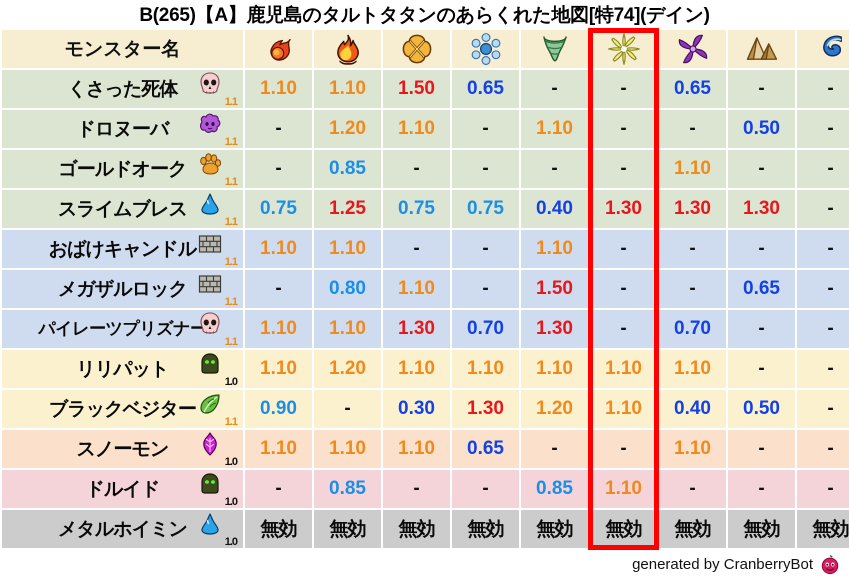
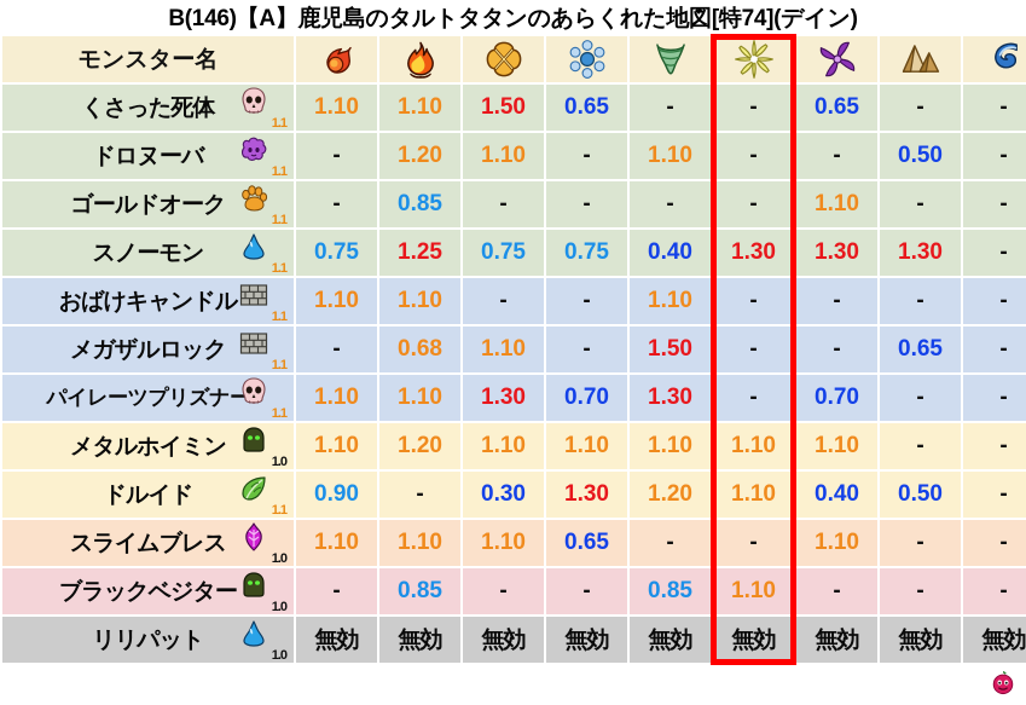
- B(265)【A】鹿児島のタルトタタンのあらくれた地図[特74](デイン)
+ B(146)【A】鹿児島のタルトタタンのあらくれた地図[特74](デイン)
  モンスター名
  くさった死体 1.1	1.10	1.10	1.50	0.65	-	-	0.65	-	-
  ドロヌーバ 1.1	-	1.20	1.10	-	1.10	-	-	0.50	-
  ゴールドオーク 1.1	-	0.85	-	-	-	-	1.10	-	-
- スライムブレス 1.1	0.75	1.25	0.75	0.75	0.40	1.30	1.30	1.30	-
+ スノーモン 1.1	0.75	1.25	0.75	0.75	0.40	1.30	1.30	1.30	-
  おばけキャンドル 1.1	1.10	1.10	-	-	1.10	-	-	-	-
- メガザルロック 1.1	-	0.80	1.10	-	1.50	-	-	0.65	-
+ メガザルロック 1.1	-	0.68	1.10	-	1.50	-	-	0.65	-
  パイレーツプリズナー 1.1	1.10	1.10	1.30	0.70	1.30	-	0.70	-	-
- リリパット 1.0	1.10	1.20	1.10	1.10	1.10	1.10	1.10	-	-
+ メタルホイミン 1.0	1.10	1.20	1.10	1.10	1.10	1.10	1.10	-	-
- ブラックベジター 1.1	0.90	-	0.30	1.30	1.20	1.10	0.40	0.50	-
+ ドルイド 1.1	0.90	-	0.30	1.30	1.20	1.10	0.40	0.50	-
- スノーモン 1.0	1.10	1.10	1.10	0.65	-	-	1.10	-	-
+ スライムブレス 1.0	1.10	1.10	1.10	0.65	-	-	1.10	-	-
- ドルイド 1.0	-	0.85	-	-	0.85	1.10	-	-	-
+ ブラックベジター 1.0	-	0.85	-	-	0.85	1.10	-	-	-
- メタルホイミン 1.0	無効	無効	無効	無効	無効	無効	無効	無効	無効
+ リリパット 1.0	無効	無効	無効	無効	無効	無効	無効	無効	無効
- generated by CranberryBot
